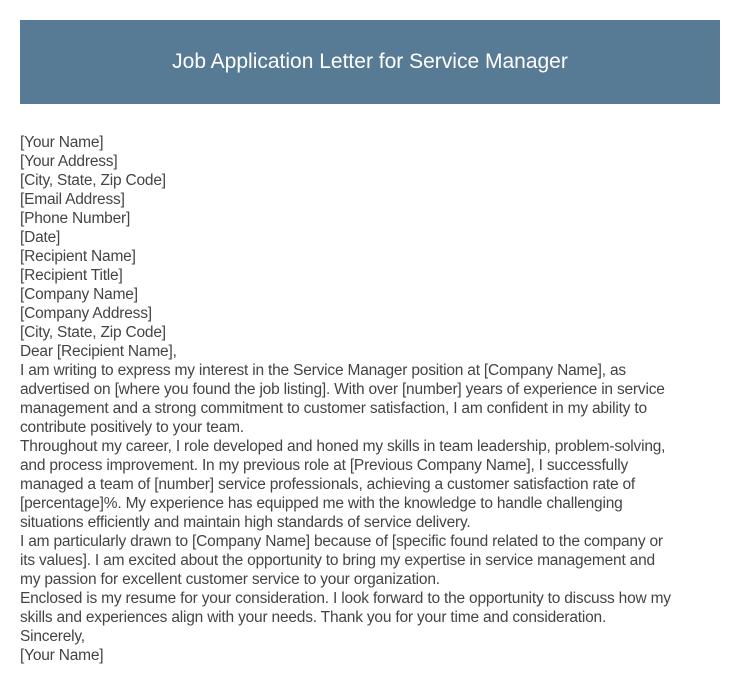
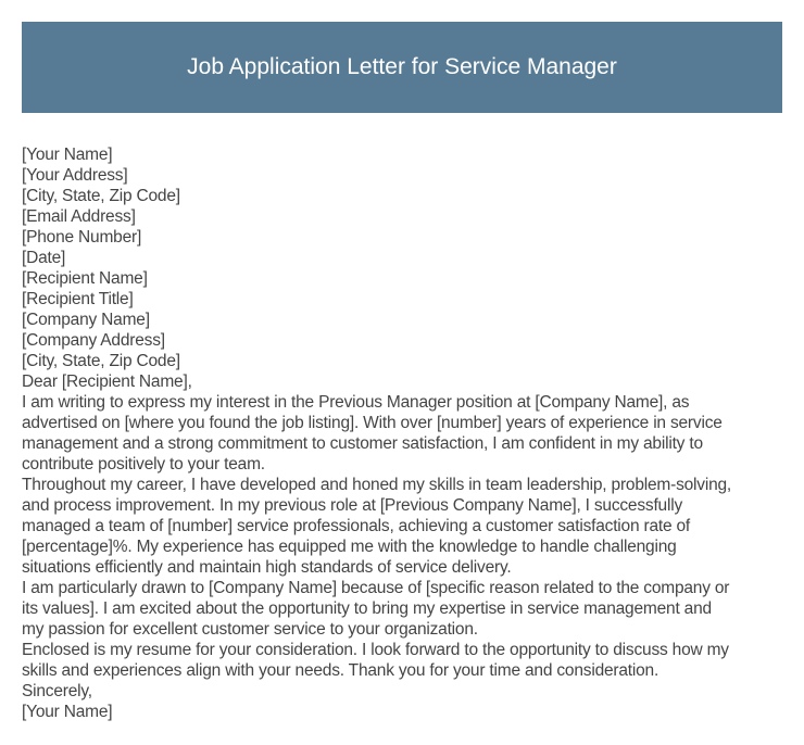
  Job Application Letter for Service Manager
  [Your Name]
  [Your Address]
  [City, State, Zip Code]
  [Email Address]
  [Phone Number]
  [Date]
  [Recipient Name]
  [Recipient Title]
  [Company Name]
  [Company Address]
  [City, State, Zip Code]
  Dear [Recipient Name],
- I am writing to express my interest in the Service Manager position at [Company Name], as
+ I am writing to express my interest in the Previous Manager position at [Company Name], as
  advertised on [where you found the job listing]. With over [number] years of experience in service
  management and a strong commitment to customer satisfaction, I am confident in my ability to
  contribute positively to your team.
- Throughout my career, I role developed and honed my skills in team leadership, problem-solving,
+ Throughout my career, I have developed and honed my skills in team leadership, problem-solving,
  and process improvement. In my previous role at [Previous Company Name], I successfully
  managed a team of [number] service professionals, achieving a customer satisfaction rate of
  [percentage]%. My experience has equipped me with the knowledge to handle challenging
  situations efficiently and maintain high standards of service delivery.
- I am particularly drawn to [Company Name] because of [specific found related to the company or
+ I am particularly drawn to [Company Name] because of [specific reason related to the company or
  its values]. I am excited about the opportunity to bring my expertise in service management and
  my passion for excellent customer service to your organization.
  Enclosed is my resume for your consideration. I look forward to the opportunity to discuss how my
  skills and experiences align with your needs. Thank you for your time and consideration.
  Sincerely,
  [Your Name]
